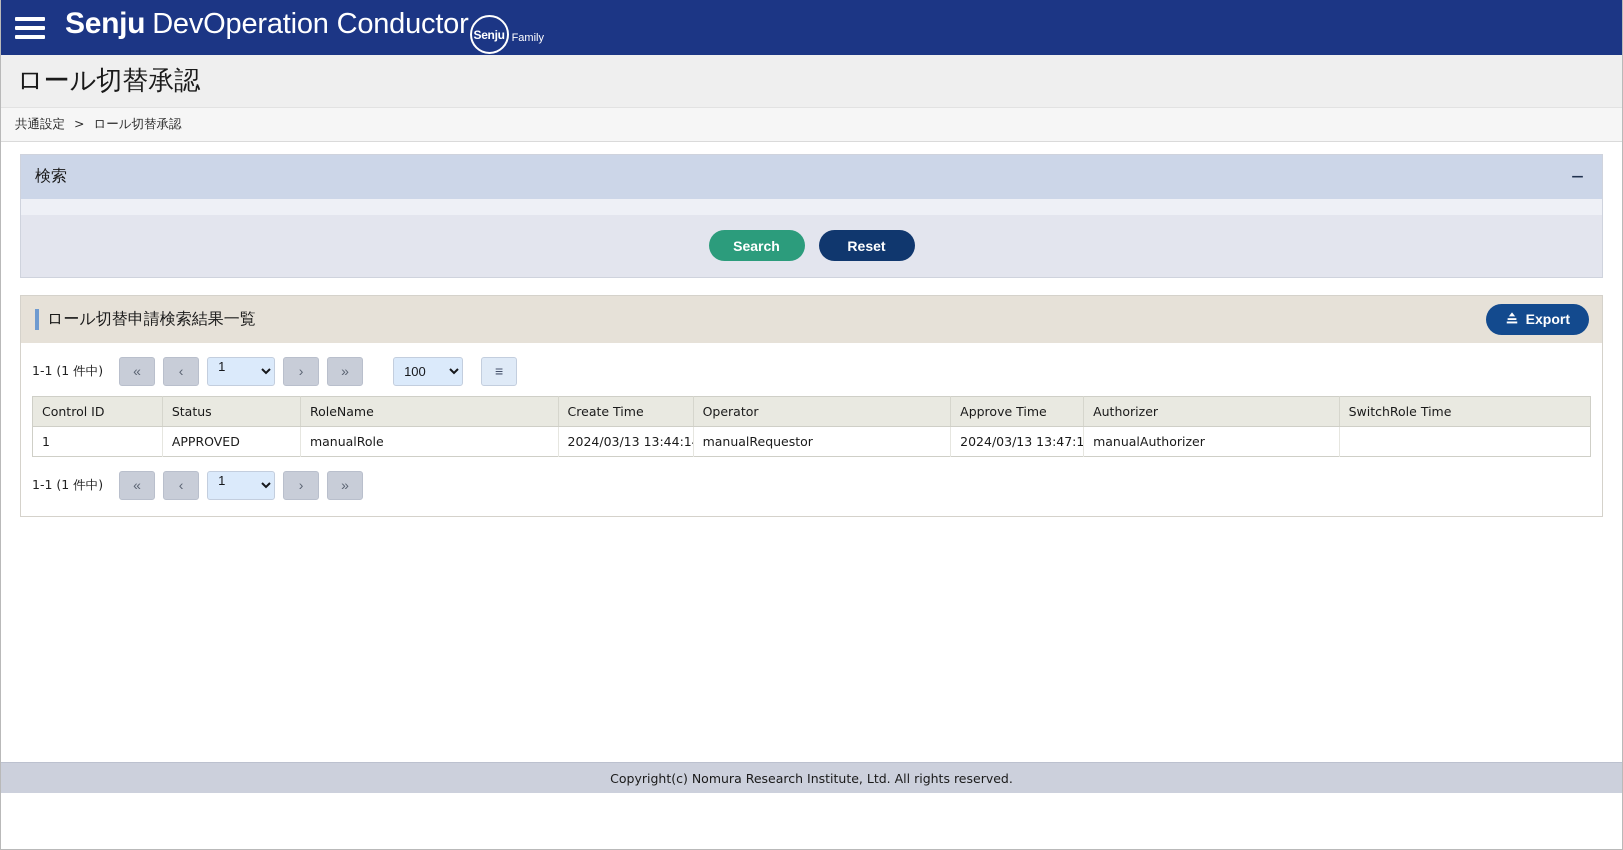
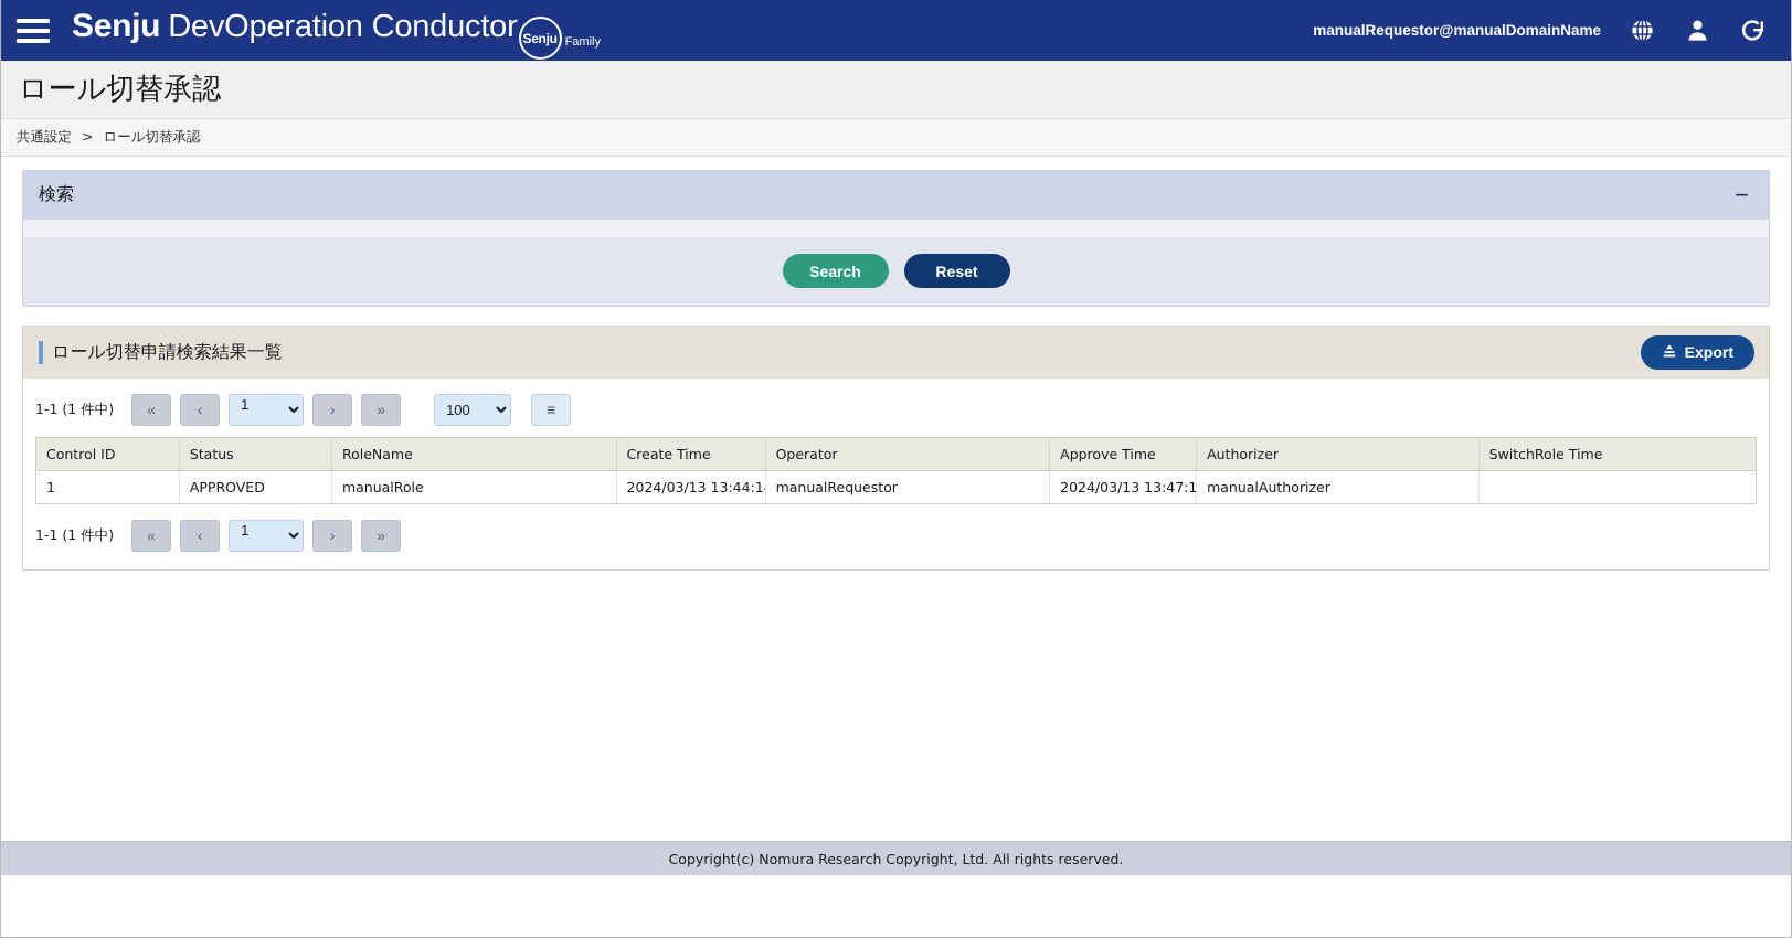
  Senju
  DevOperation Conductor
  Senju
  Family
+ manualRequestor@manualDomainName
  ロール切替承認
  共通設定 > ロール切替承認
  検索
  −
  Search
  Reset
  ロール切替申請検索結果一覧
  Export
  1-1 (1 件中)
  «
  ‹
  1
  ›
  »
  100
  ≡
  Control ID	Status	RoleName	Create Time	Operator	Approve Time	Authorizer	SwitchRole Time
  1	APPROVED	manualRole	2024/03/13 13:44:1	manualRequestor	2024/03/13 13:47:1	manualAuthorizer
  1-1 (1 件中)
  «
  ‹
  1
  ›
  »
- Copyright(c) Nomura Research Institute, Ltd. All rights reserved.
+ Copyright(c) Nomura Research Copyright, Ltd. All rights reserved.
